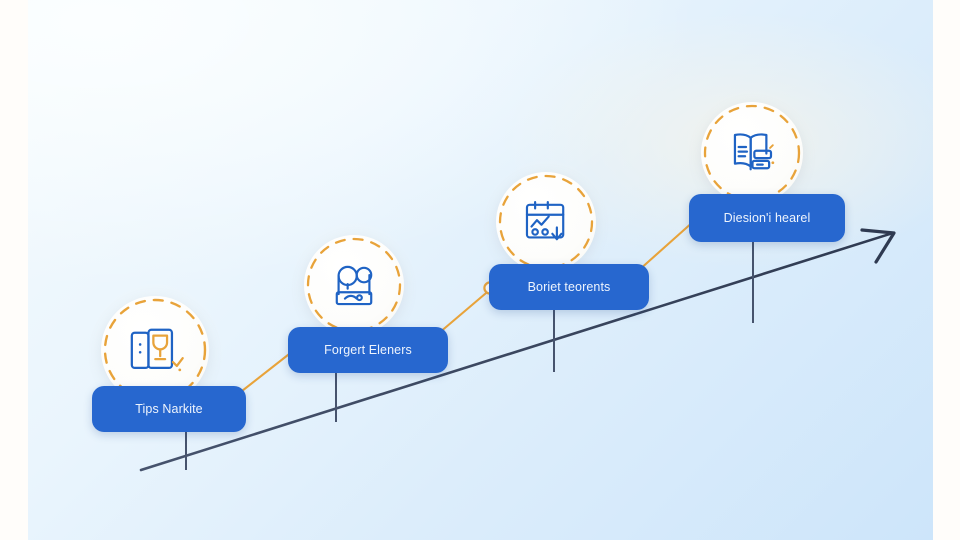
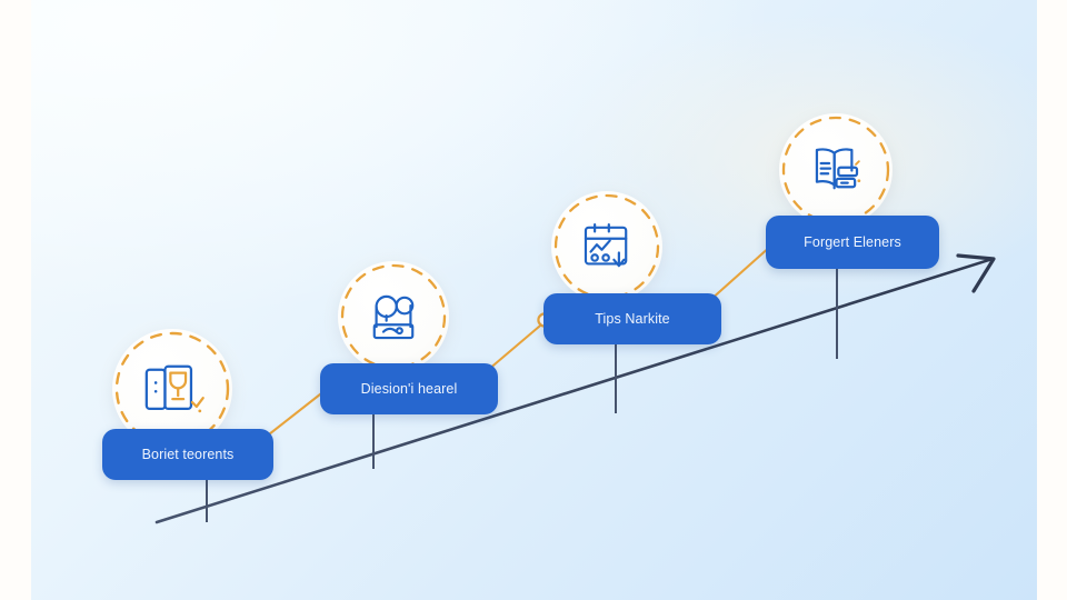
- Tips Narkite
+ Boriet teorents
- Forgert Eleners
+ Diesion'i hearel
- Boriet teorents
+ Tips Narkite
- Diesion'i hearel
+ Forgert Eleners
